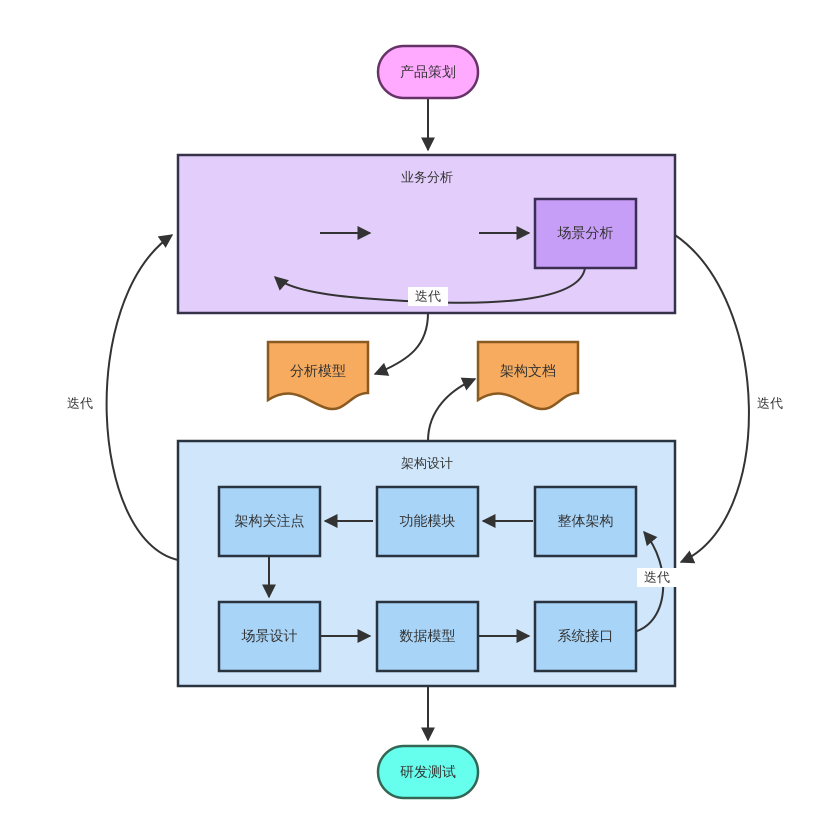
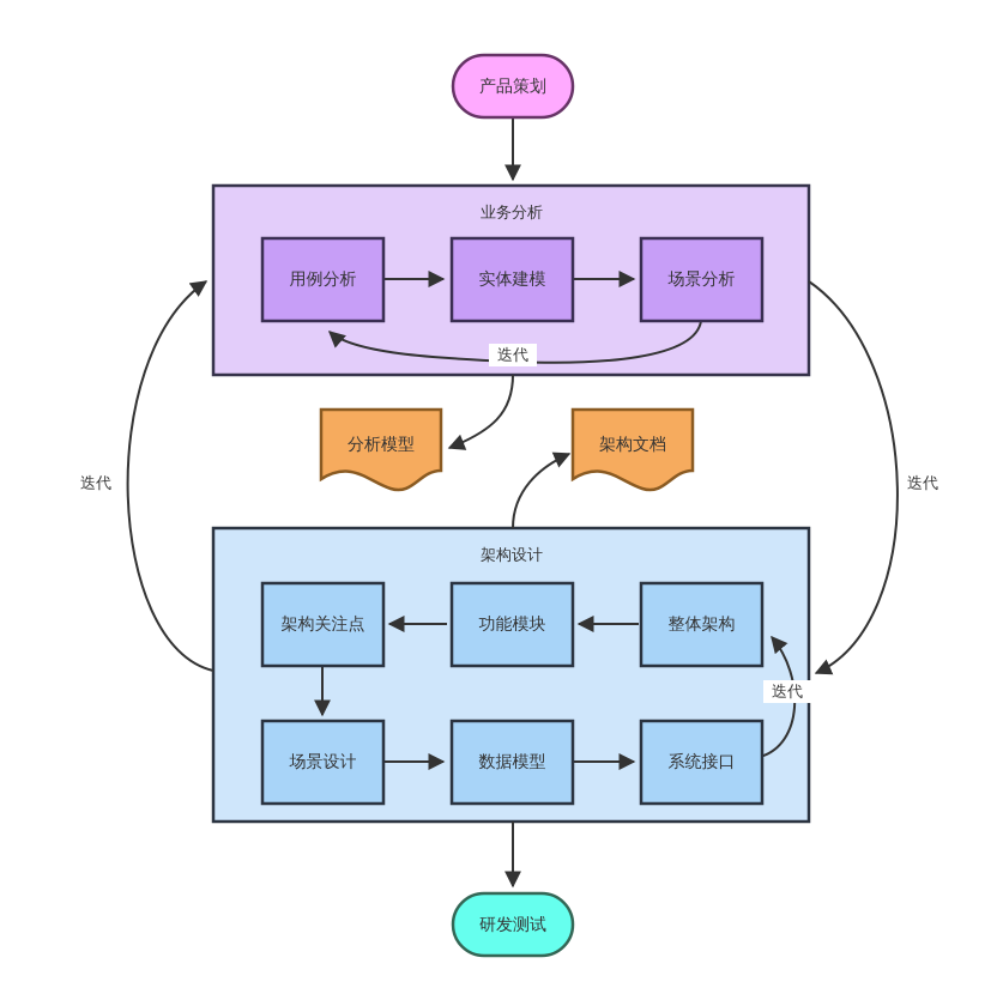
  业务分析
  架构设计
+ 用例分析
+ 实体建模
  场景分析
  架构关注点
  功能模块
  整体架构
  场景设计
  数据模型
  系统接口
  分析模型
  架构文档
  产品策划
  研发测试
  迭代
  迭代
  迭代
  迭代
